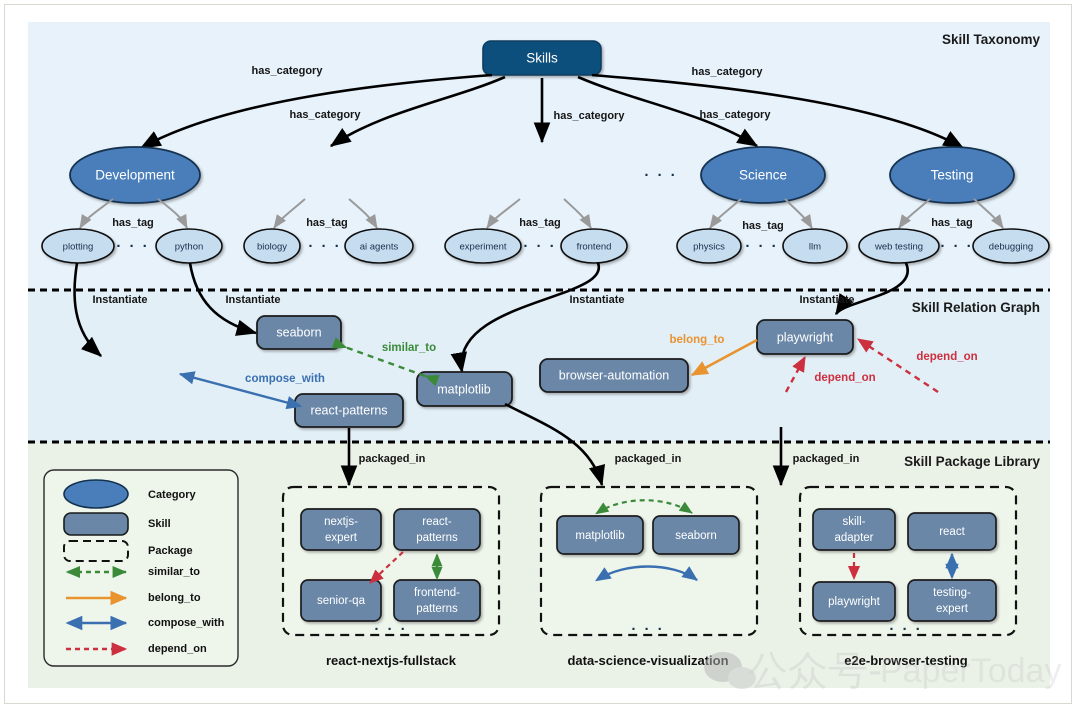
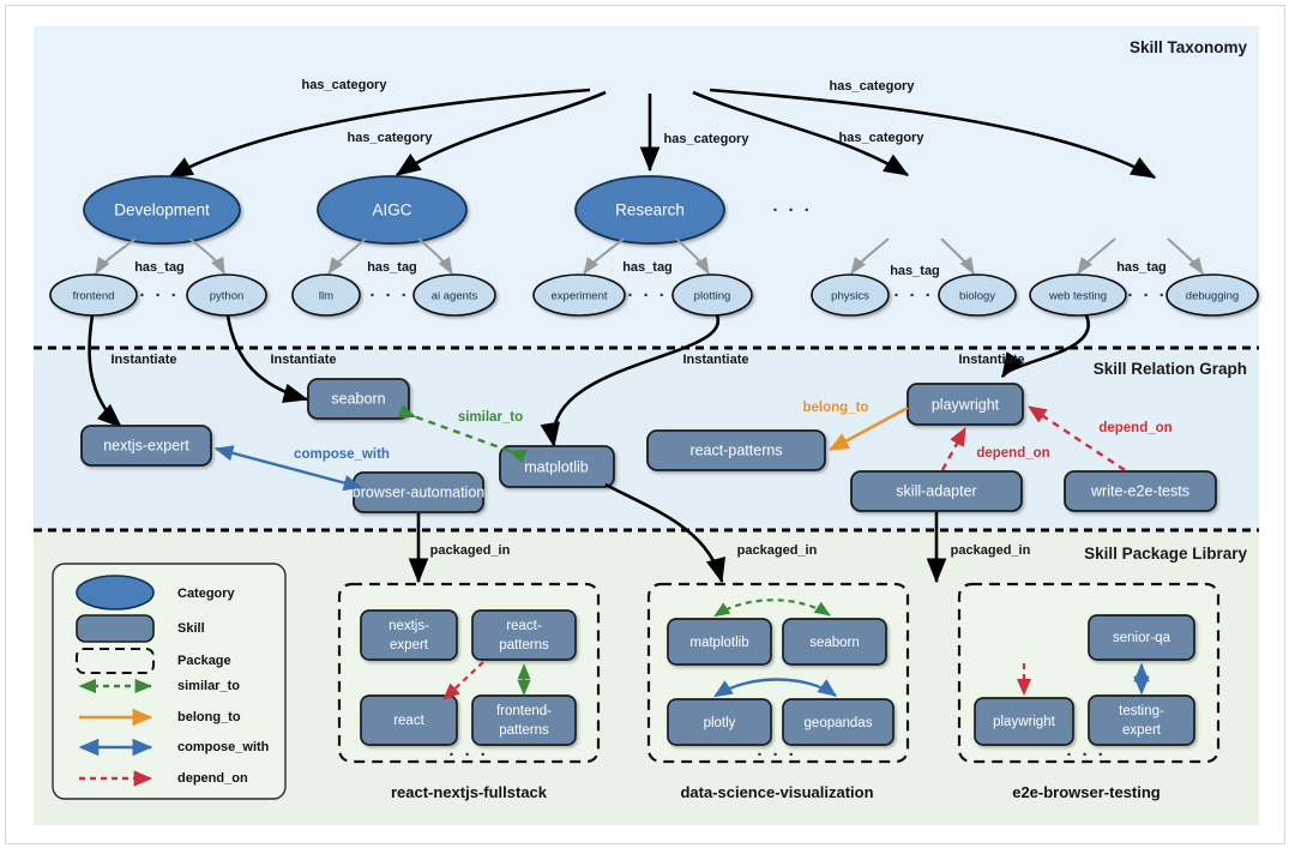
  Skill Taxonomy
  Skill Relation Graph
  Skill Package Library
- Skills
  has_category
  has_category
  has_category
  has_category
  has_category
  Development
+ AIGC
+ Research
  · · ·
- Science
- Testing
  has_tag
  has_tag
  has_tag
  has_tag
  has_tag
- plotting
+ frontend
  · · ·
  python
- biology
+ llm
  · · ·
  ai agents
  experiment
  · · ·
- frontend
+ plotting
  physics
  · · ·
- llm
+ biology
  web testing
  · · ·
  debugging
  Instantiate
  Instantiate
  Instantiate
  Instantiate
+ nextjs-expert
  seaborn
- react-patterns
+ browser-automation
  matplotlib
- browser-automation
+ react-patterns
  playwright
+ skill-adapter
+ write-e2e-tests
  similar_to
  belong_to
  compose_with
  depend_on
  depend_on
  packaged_in
  packaged_in
  packaged_in
  Category
  Skill
  Package
  similar_to
  belong_to
  compose_with
  depend_on
  nextjs-
  expert
  react-
  patterns
- senior-qa
+ react
  frontend-
  patterns
  · · ·
  react-nextjs-fullstack
  matplotlib
  seaborn
+ plotly
+ geopandas
  · · ·
  data-science-visualization
- skill-
- adapter
- react
+ senior-qa
  playwright
  testing-
  expert
  · · ·
  e2e-browser-testing
- 公众号-
- PaperToday
